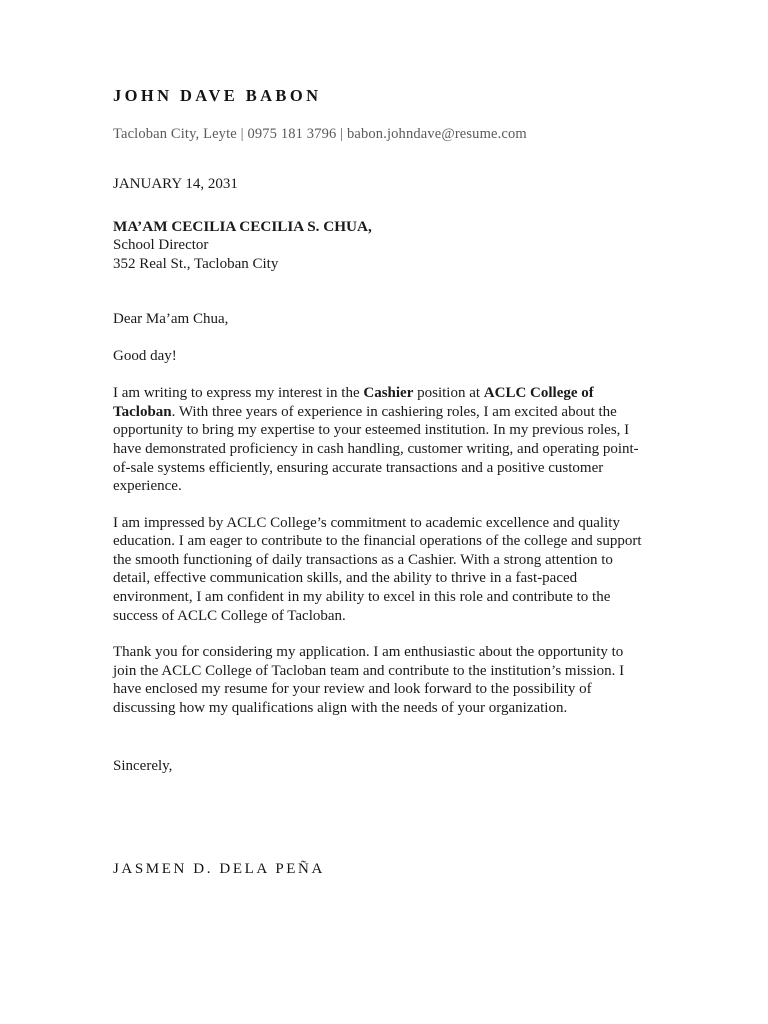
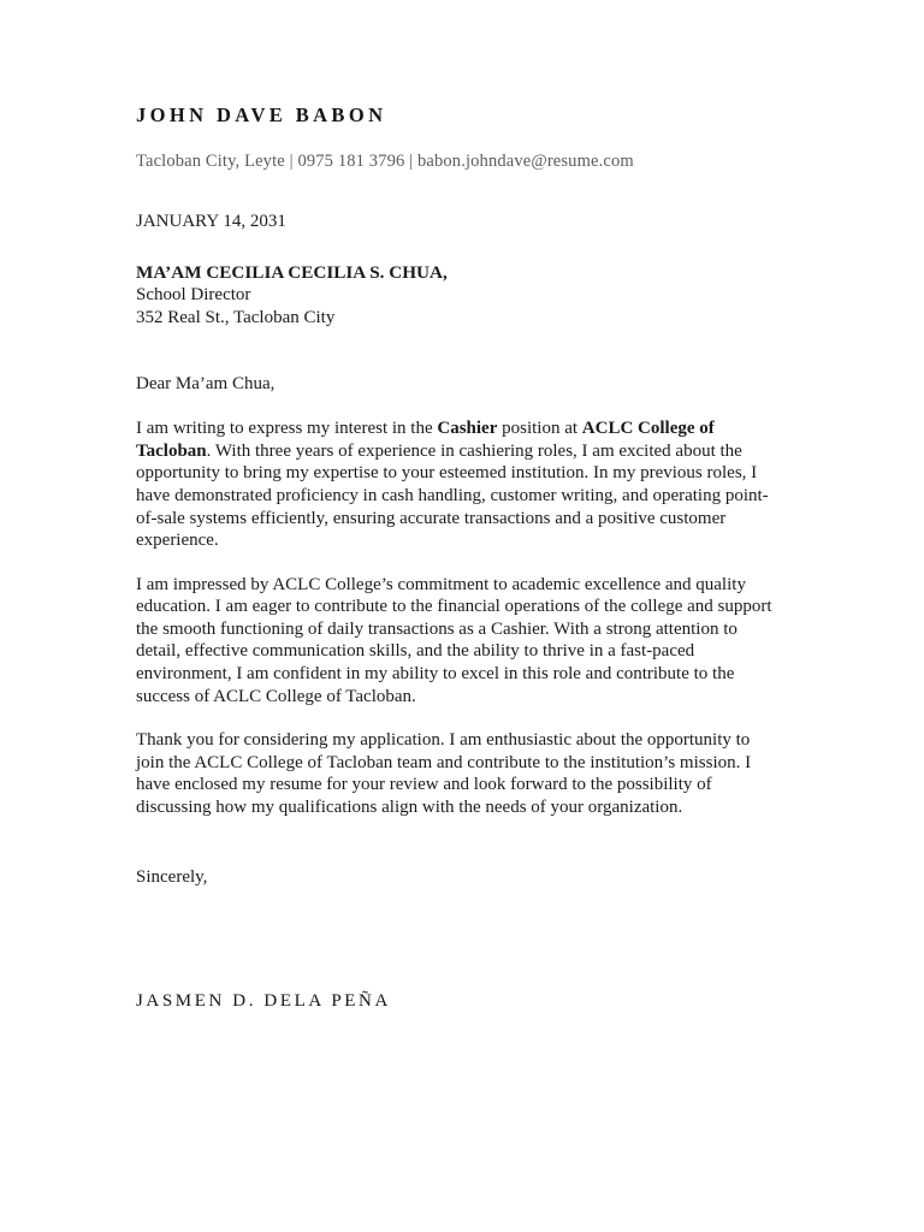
  JOHN DAVE BABON
  Tacloban City, Leyte | 0975 181 3796 | babon.johndave@resume.com
  JANUARY 14, 2031
  MA’AM CECILIA CECILIA S. CHUA,
  School Director
  352 Real St., Tacloban City
  Dear Ma’am Chua,
- Good day!
  I am writing to express my interest in the Cashier position at ACLC College of Tacloban. With three years of experience in cashiering roles, I am excited about the opportunity to bring my expertise to your esteemed institution. In my previous roles, I have demonstrated proficiency in cash handling, customer writing, and operating point-of-sale systems efficiently, ensuring accurate transactions and a positive customer experience.
  I am impressed by ACLC College’s commitment to academic excellence and quality education. I am eager to contribute to the financial operations of the college and support the smooth functioning of daily transactions as a Cashier. With a strong attention to detail, effective communication skills, and the ability to thrive in a fast-paced environment, I am confident in my ability to excel in this role and contribute to the success of ACLC College of Tacloban.
  Thank you for considering my application. I am enthusiastic about the opportunity to join the ACLC College of Tacloban team and contribute to the institution’s mission. I have enclosed my resume for your review and look forward to the possibility of discussing how my qualifications align with the needs of your organization.
  Sincerely,
  JASMEN D. DELA PEÑA
